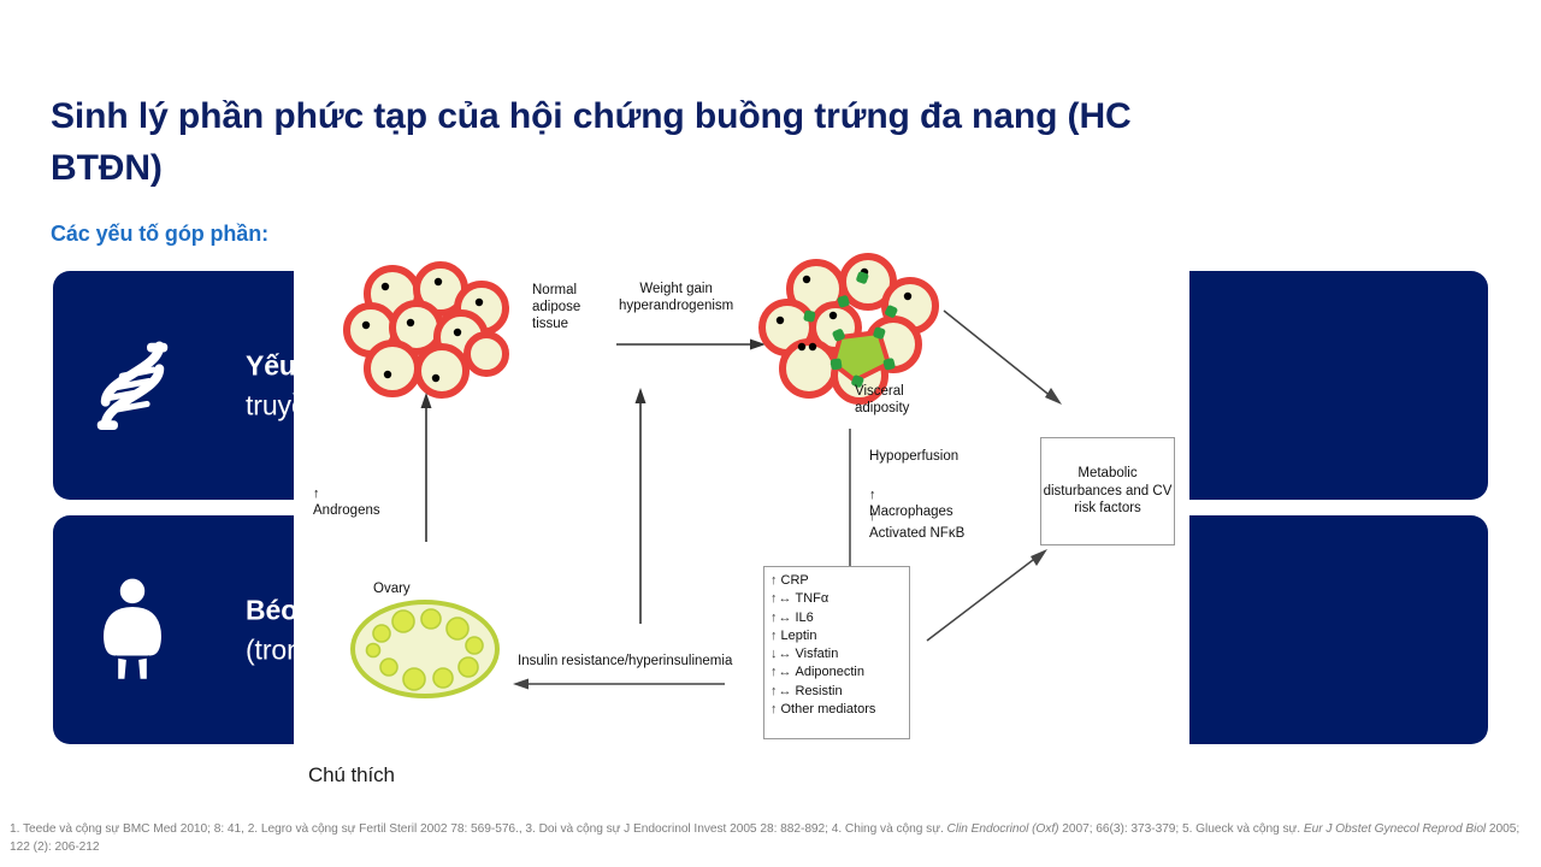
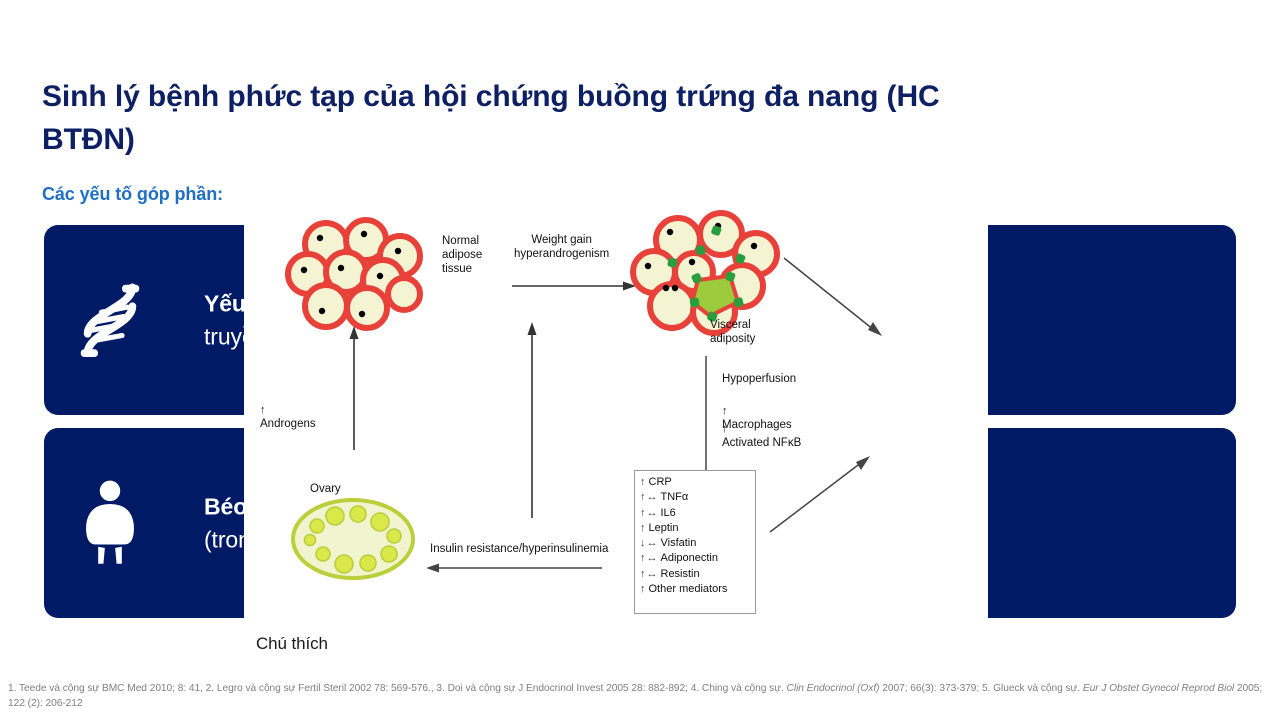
- Sinh lý phần phức tạp của hội chứng buồng trứng đa nang (HC BTĐN)
+ Sinh lý bệnh phức tạp của hội chứng buồng trứng đa nang (HC BTĐN)
  Các yếu tố góp phần:
  Normal
  adipose
  tissue
  Weight gain
  hyperandrogenism
  Visceral
  adiposity
- Metabolic disturbances and CV risk factors
  Hypoperfusion
  ↑ Macrophages
  ↑ Activated NFκB
  ↑
  CRP
  ↑
  ↔
  TNFα
  ↑
  ↔
  IL6
  ↑
  Leptin
  ↓
  ↔
  Visfatin
  ↑
  ↔
  Adiponectin
  ↑
  ↔
  Resistin
  ↑
  Other mediators
  ↑ Androgens
  Ovary
  Insulin resistance/hyperinsulinemia
  Chú thích
  1. Teede và cộng sự BMC Med 2010; 8: 41, 2. Legro và cộng sự Fertil Steril 2002 78: 569-576., 3. Doi và cộng sự J Endocrinol Invest 2005 28: 882-892; 4. Ching và cộng sự. Clin Endocrinol (Oxf) 2007; 66(3): 373-379; 5. Glueck và cộng sự. Eur J Obstet Gynecol Reprod Biol 2005; 122 (2): 206-212
